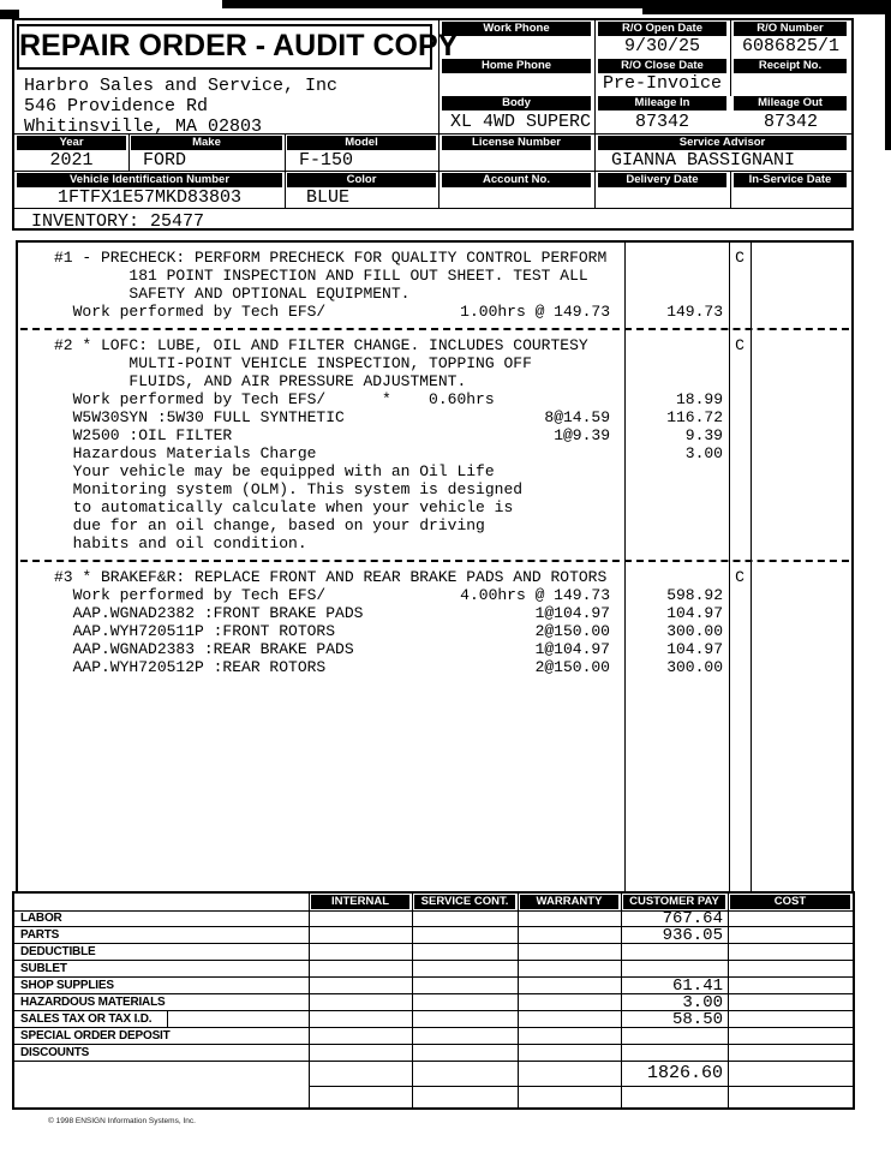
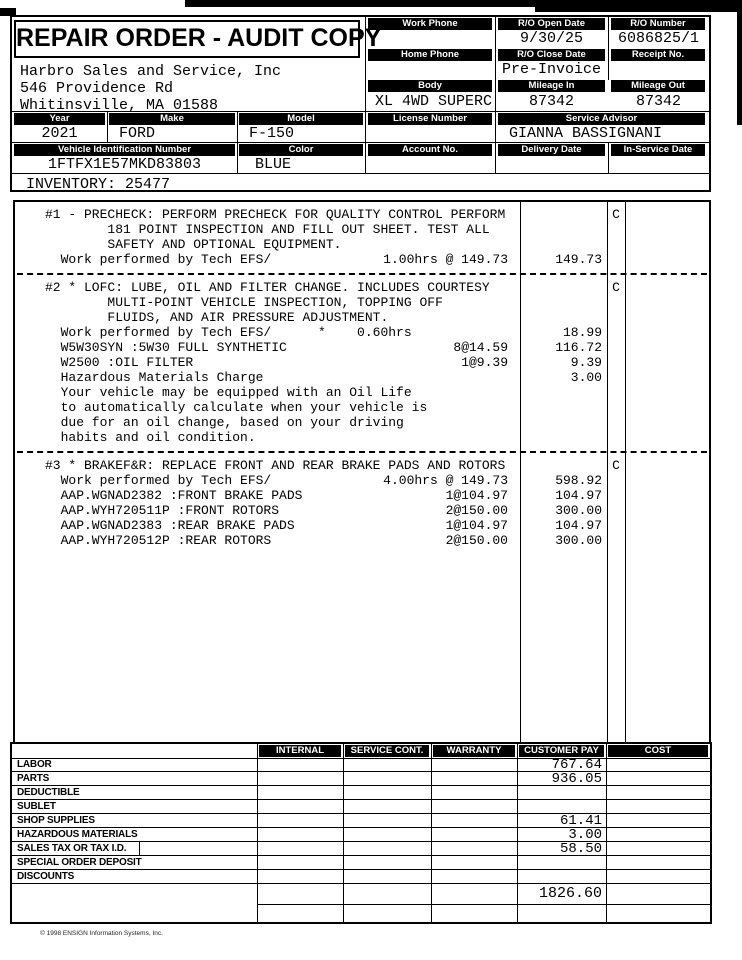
  REPAIR ORDER - AUDIT COPY
  Harbro Sales and Service, Inc
  546 Providence Rd
- Whitinsville, MA 02803
+ Whitinsville, MA 01588
  Work Phone
  R/O Open Date
  R/O Number
  9/30/25
  6086825/1
  Home Phone
  R/O Close Date
  Receipt No.
  Pre-Invoice
  Body
  Mileage In
  Mileage Out
  XL 4WD SUPERC
  87342
  87342
  Year
  Make
  Model
  License Number
  Service Advisor
  2021
  FORD
  F-150
  GIANNA BASSIGNANI
  Vehicle Identification Number
  Color
  Account No.
  Delivery Date
  In-Service Date
  1FTFX1E57MKD83803
  BLUE
  INVENTORY: 25477
  #1 - PRECHECK: PERFORM PRECHECK FOR QUALITY CONTROL PERFORM
  C
  181 POINT INSPECTION AND FILL OUT SHEET. TEST ALL
  SAFETY AND OPTIONAL EQUIPMENT.
  Work performed by Tech EFS/
  1.00hrs @ 149.73
  149.73
  #2 * LOFC: LUBE, OIL AND FILTER CHANGE. INCLUDES COURTESY
  C
  MULTI-POINT VEHICLE INSPECTION, TOPPING OFF
  FLUIDS, AND AIR PRESSURE ADJUSTMENT.
  Work performed by Tech EFS/ * 0.60hrs
  18.99
  W5W30SYN :5W30 FULL SYNTHETIC
  8@14.59
  116.72
  W2500 :OIL FILTER
  1@9.39
  9.39
  Hazardous Materials Charge
  3.00
  Your vehicle may be equipped with an Oil Life
- Monitoring system (OLM). This system is designed
  to automatically calculate when your vehicle is
  due for an oil change, based on your driving
  habits and oil condition.
  #3 * BRAKEF&R: REPLACE FRONT AND REAR BRAKE PADS AND ROTORS
  C
  Work performed by Tech EFS/
  4.00hrs @ 149.73
  598.92
  AAP.WGNAD2382 :FRONT BRAKE PADS
  1@104.97
  104.97
  AAP.WYH720511P :FRONT ROTORS
  2@150.00
  300.00
  AAP.WGNAD2383 :REAR BRAKE PADS
  1@104.97
  104.97
  AAP.WYH720512P :REAR ROTORS
  2@150.00
  300.00
  INTERNAL
  SERVICE CONT.
  WARRANTY
  CUSTOMER PAY
  COST
  LABOR
  767.64
  PARTS
  936.05
  DEDUCTIBLE
  SUBLET
  SHOP SUPPLIES
  61.41
  HAZARDOUS MATERIALS
  3.00
  SALES TAX OR TAX I.D.
  58.50
  SPECIAL ORDER DEPOSIT
  DISCOUNTS
  1826.60
